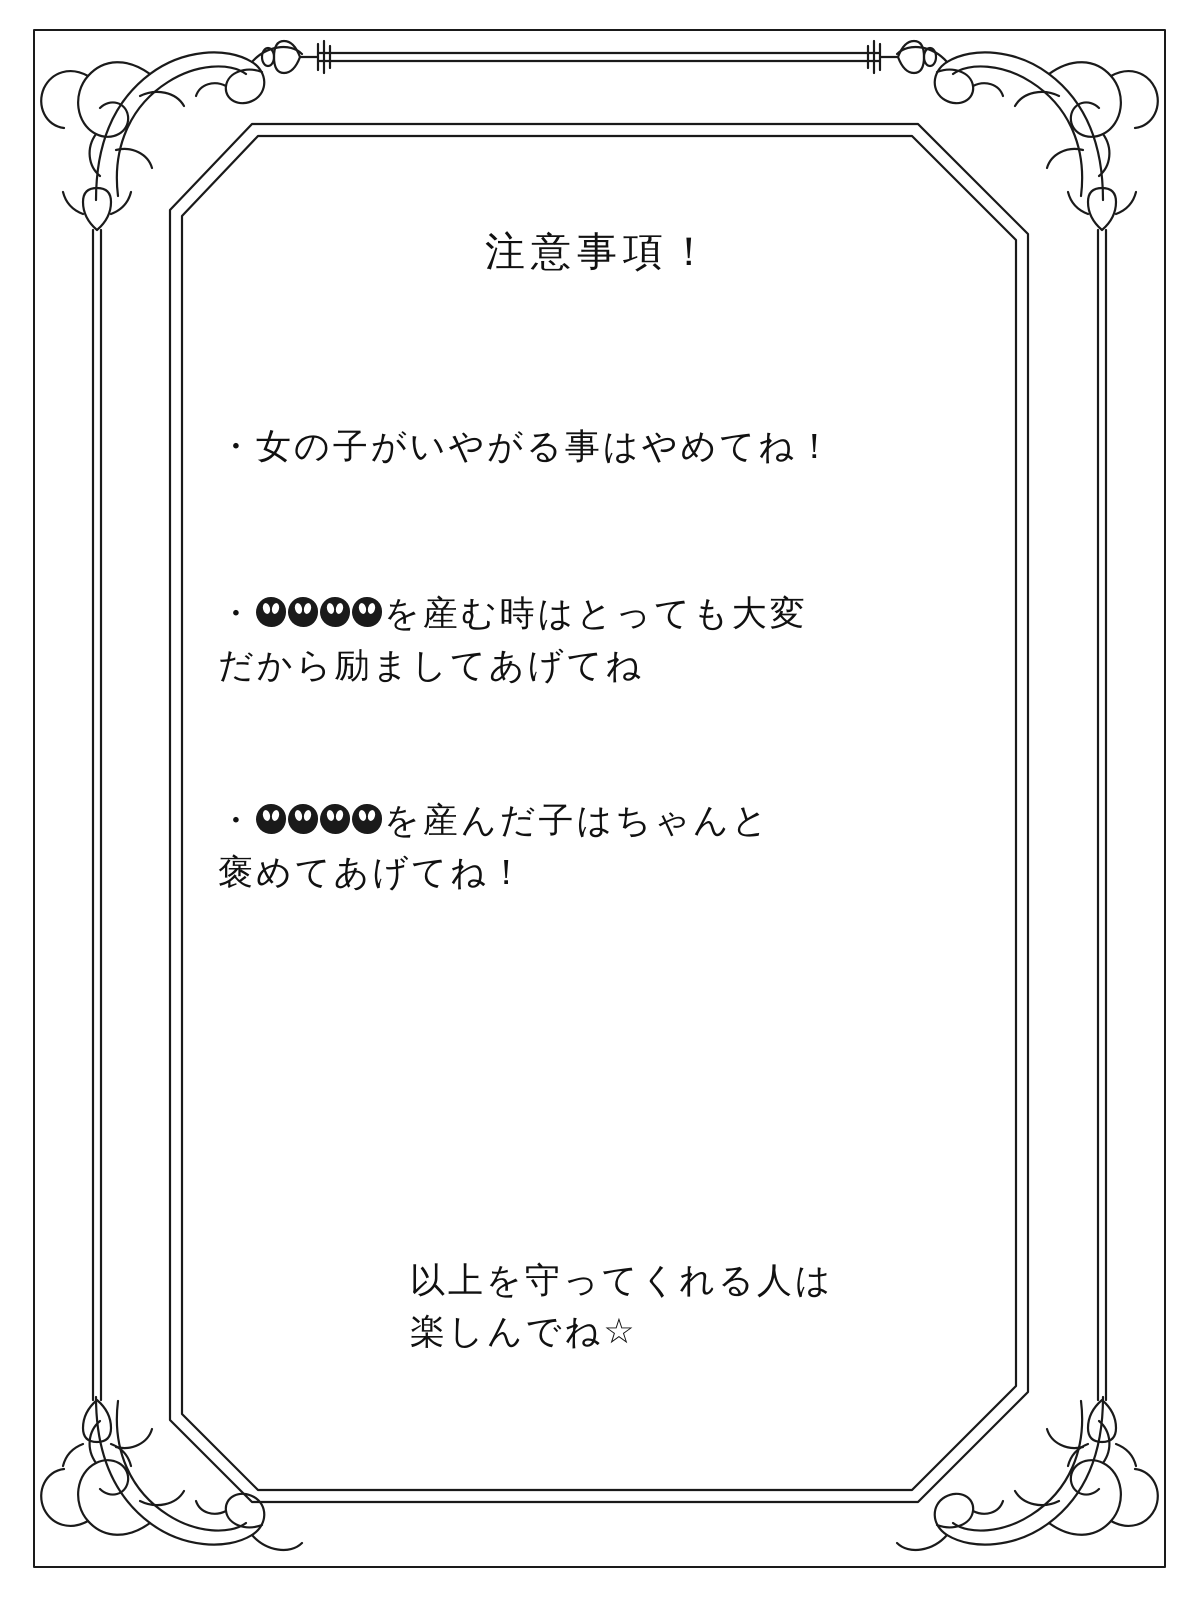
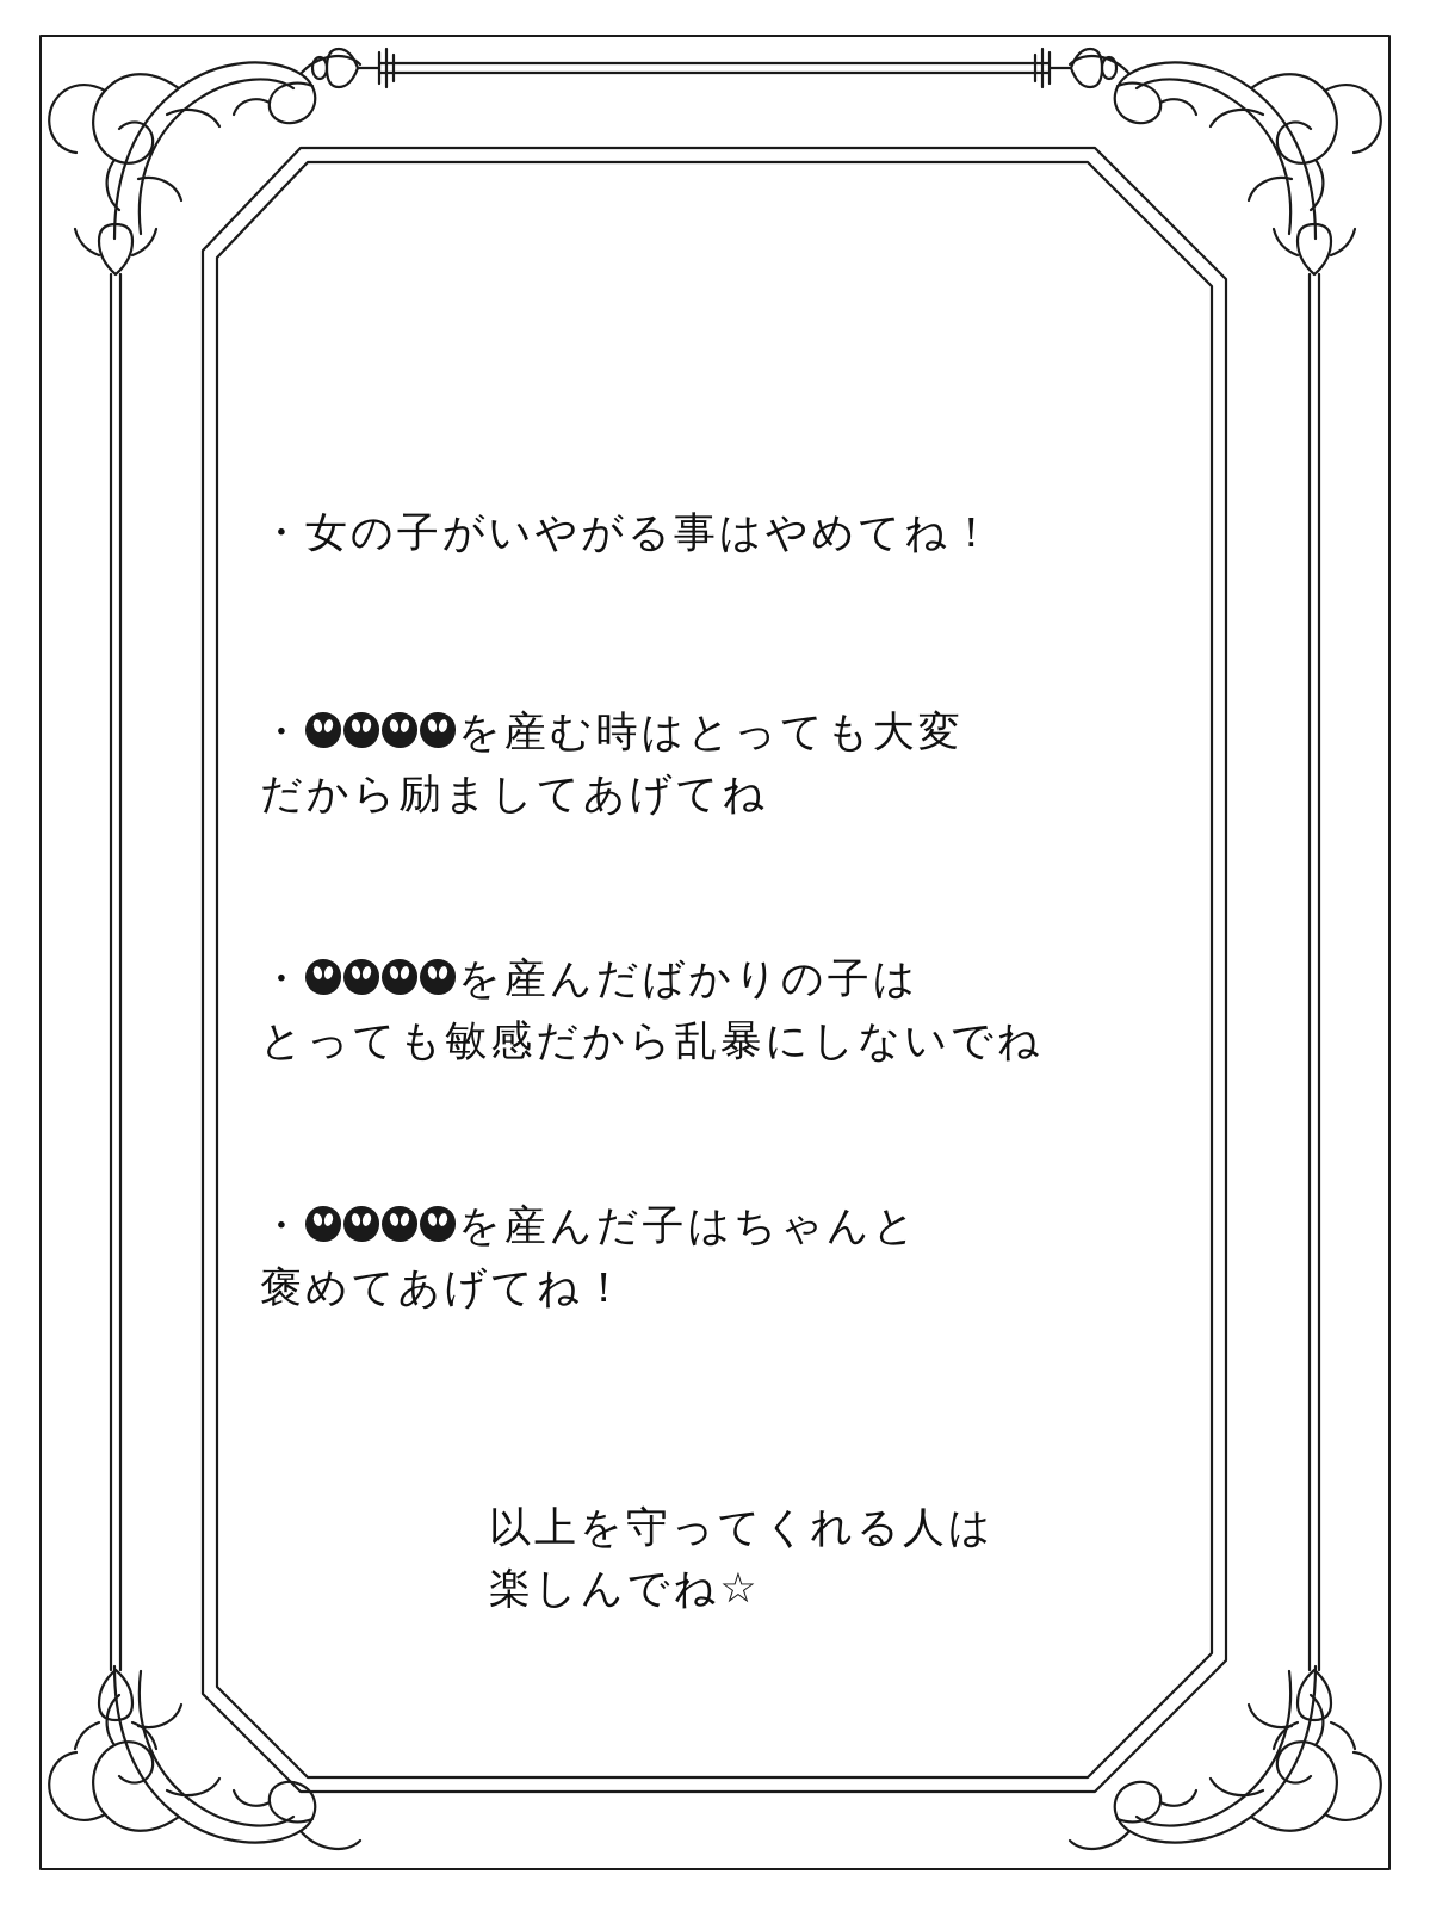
- 注意事項！
  ・女の子がいやがる事はやめてね！
  ・ を産む時はとっても大変
  だから励ましてあげてね
+ ・ を産んだばかりの子は
+ とっても敏感だから乱暴にしないでね
  ・ を産んだ子はちゃんと
  褒めてあげてね！
  以上を守ってくれる人は
  楽しんでね☆
